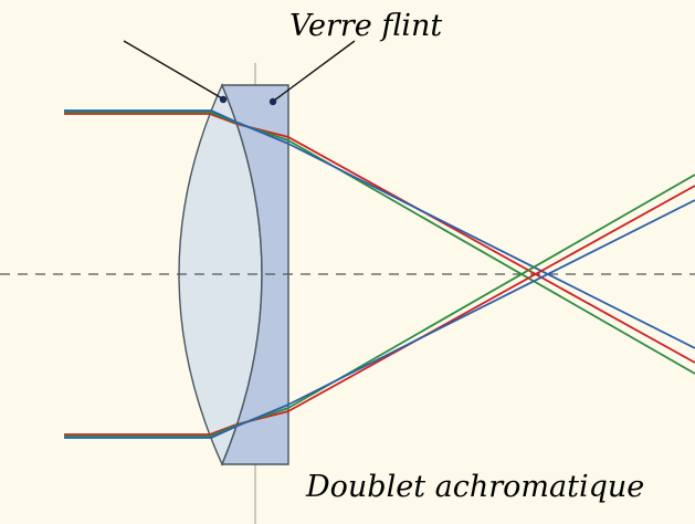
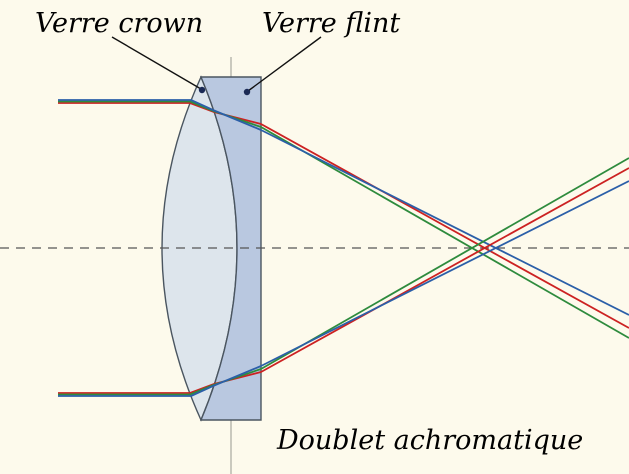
+ Verre crown
  Verre flint
  Doublet achromatique
